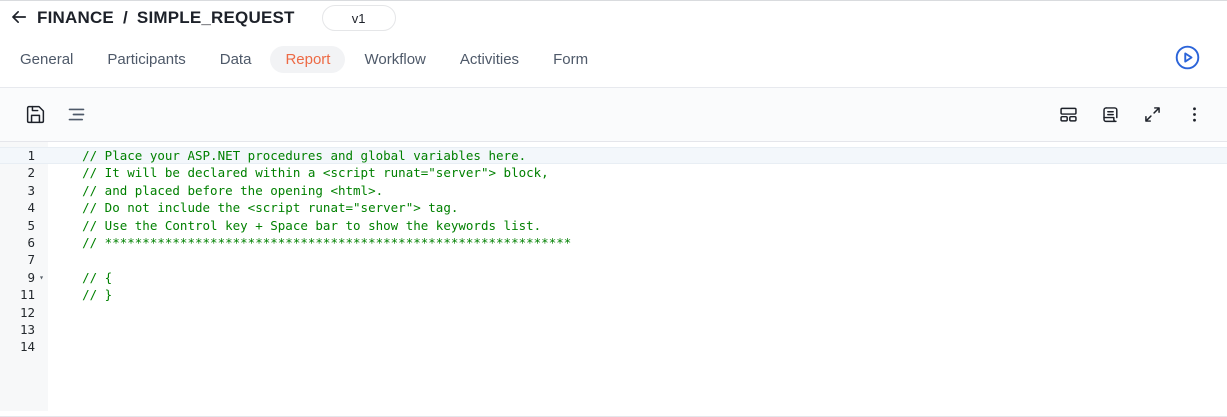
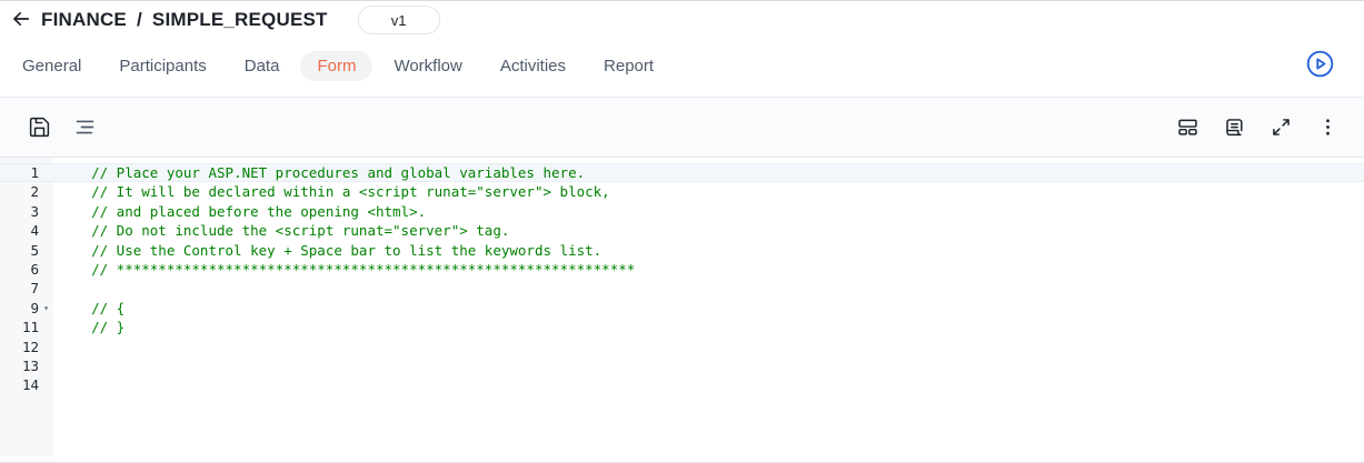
  FINANCE
  /
  SIMPLE_REQUEST
  v1
  General
  Participants
  Data
- Report
+ Form
  Workflow
  Activities
- Form
+ Report
  1
  // Place your ASP.NET procedures and global variables here.
  2
  // It will be declared within a <script runat="server"> block,
  3
  // and placed before the opening <html>.
  4
  // Do not include the <script runat="server"> tag.
  5
- // Use the Control key + Space bar to show the keywords list.
+ // Use the Control key + Space bar to list the keywords list.
  6
  // **************************************************************
  7
  9
  ▾
  // {
  11
  // }
  12
  13
  14
